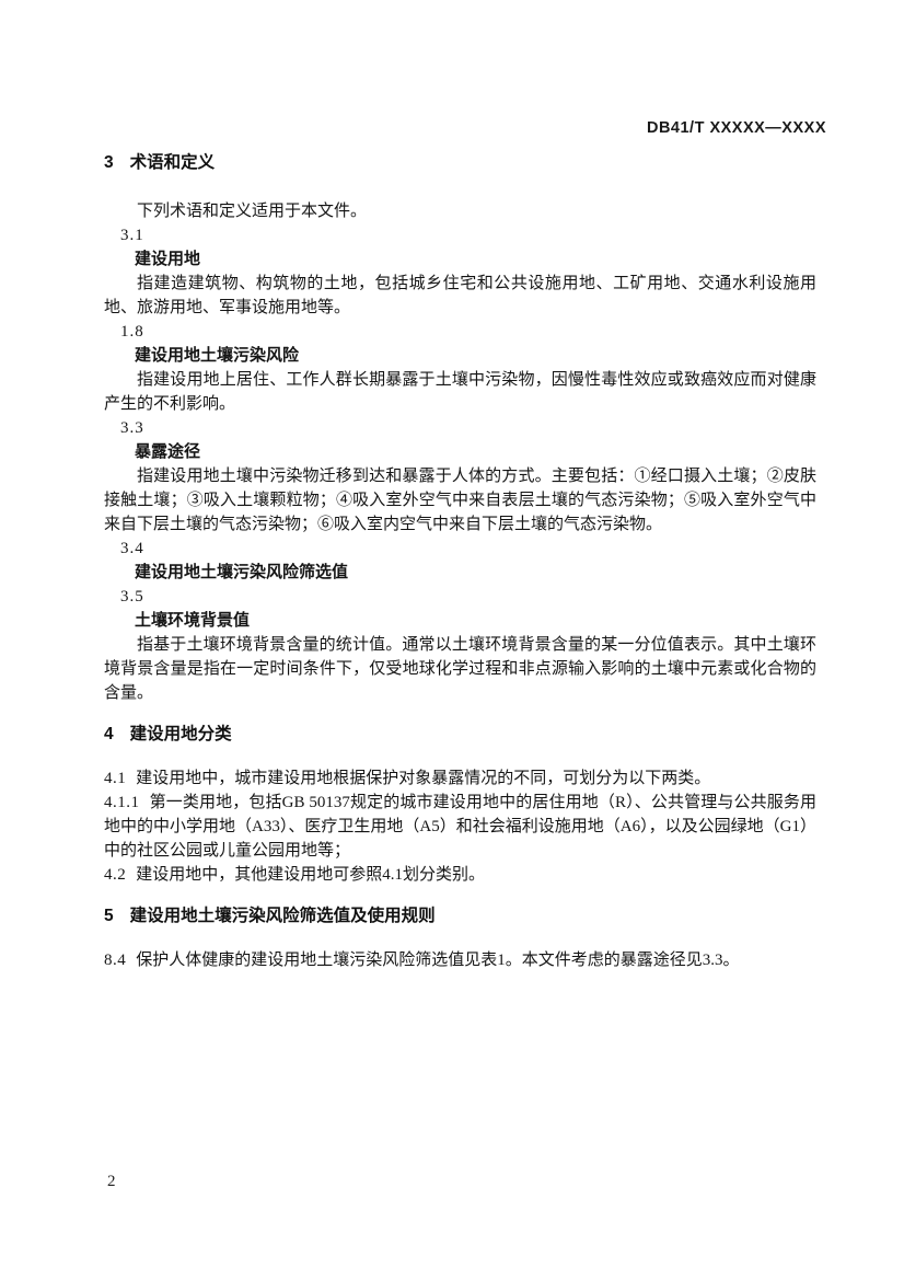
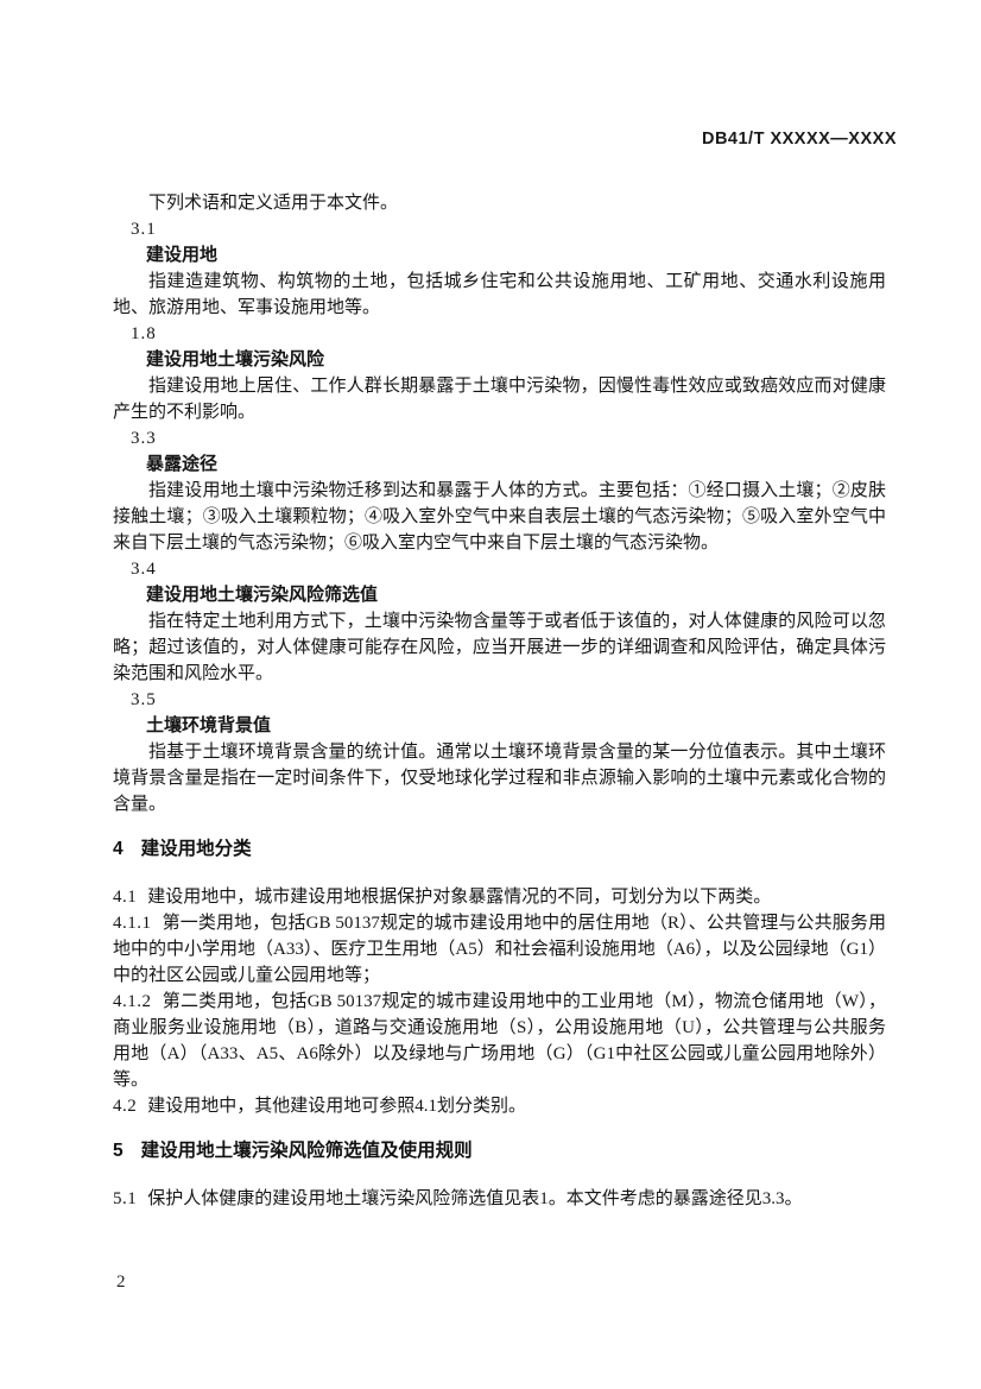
  DB41/T XXXXX—XXXX
- 3 术语和定义
  下列术语和定义适用于本文件。
  3.1
  建设用地
  指建造建筑物、构筑物的土地，包括城乡住宅和公共设施用地、工矿用地、交通水利设施用地、旅游用地、军事设施用地等。
  1.8
  建设用地土壤污染风险
  指建设用地上居住、工作人群长期暴露于土壤中污染物，因慢性毒性效应或致癌效应而对健康产生的不利影响。
  3.3
  暴露途径
  指建设用地土壤中污染物迁移到达和暴露于人体的方式。主要包括：①经口摄入土壤；②皮肤接触土壤；③吸入土壤颗粒物；④吸入室外空气中来自表层土壤的气态污染物；⑤吸入室外空气中来自下层土壤的气态污染物；⑥吸入室内空气中来自下层土壤的气态污染物。
  3.4
  建设用地土壤污染风险筛选值
+ 指在特定土地利用方式下，土壤中污染物含量等于或者低于该值的，对人体健康的风险可以忽略；超过该值的，对人体健康可能存在风险，应当开展进一步的详细调查和风险评估，确定具体污染范围和风险水平。
  3.5
  土壤环境背景值
  指基于土壤环境背景含量的统计值。通常以土壤环境背景含量的某一分位值表示。其中土壤环境背景含量是指在一定时间条件下，仅受地球化学过程和非点源输入影响的土壤中元素或化合物的含量。
  4 建设用地分类
  4.1 建设用地中，城市建设用地根据保护对象暴露情况的不同，可划分为以下两类。
  4.1.1 第一类用地，包括GB 50137规定的城市建设用地中的居住用地（R）、公共管理与公共服务用地中的中小学用地（A33）、医疗卫生用地（A5）和社会福利设施用地（A6），以及公园绿地（G1）中的社区公园或儿童公园用地等；
+ 4.1.2 第二类用地，包括GB 50137规定的城市建设用地中的工业用地（M），物流仓储用地（W），商业服务业设施用地（B），道路与交通设施用地（S），公用设施用地（U），公共管理与公共服务用地（A）（A33、A5、A6除外）以及绿地与广场用地（G）（G1中社区公园或儿童公园用地除外）等。
  4.2 建设用地中，其他建设用地可参照4.1划分类别。
  5 建设用地土壤污染风险筛选值及使用规则
- 8.4 保护人体健康的建设用地土壤污染风险筛选值见表1。本文件考虑的暴露途径见3.3。
+ 5.1 保护人体健康的建设用地土壤污染风险筛选值见表1。本文件考虑的暴露途径见3.3。
  2
